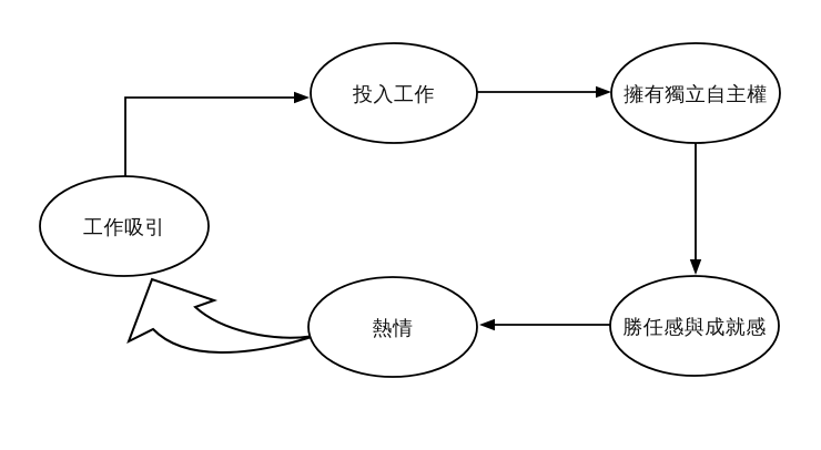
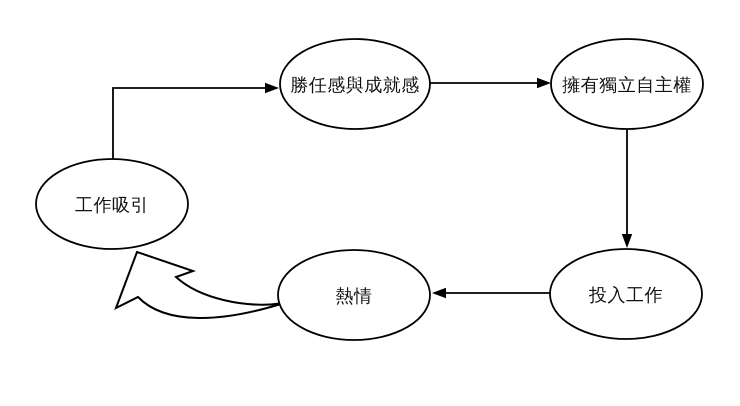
  工作吸引
- 投入工作
+ 勝任感與成就感
  擁有獨立自主權
- 勝任感與成就感
+ 投入工作
  熱情
